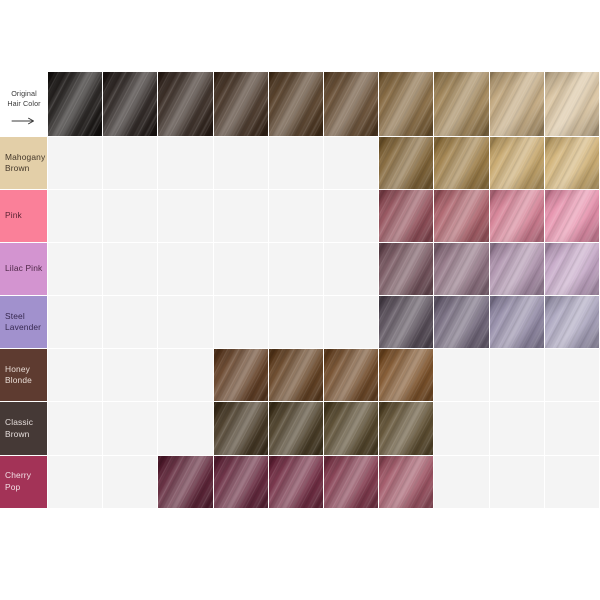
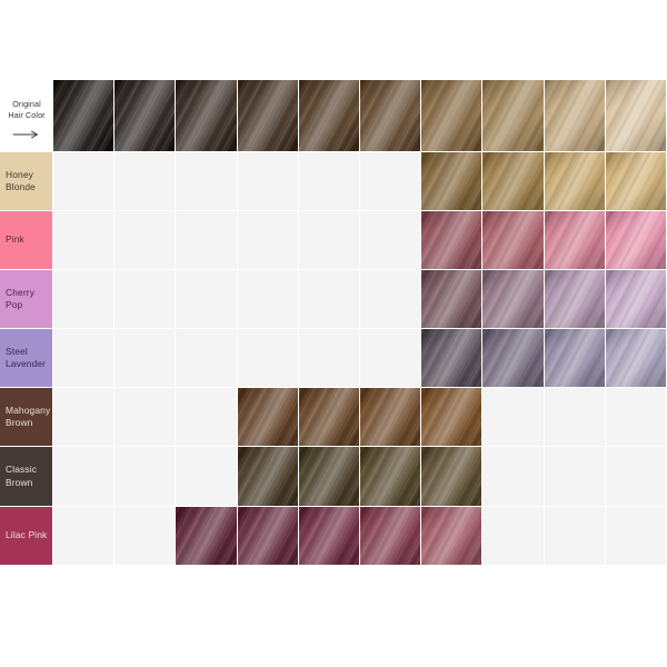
  Original
  Hair Color
- Mahogany Brown
+ Honey Blonde
  Pink
- Lilac Pink
+ Cherry Pop
  Steel Lavender
- Honey Blonde
+ Mahogany Brown
  Classic Brown
- Cherry Pop
+ Lilac Pink
